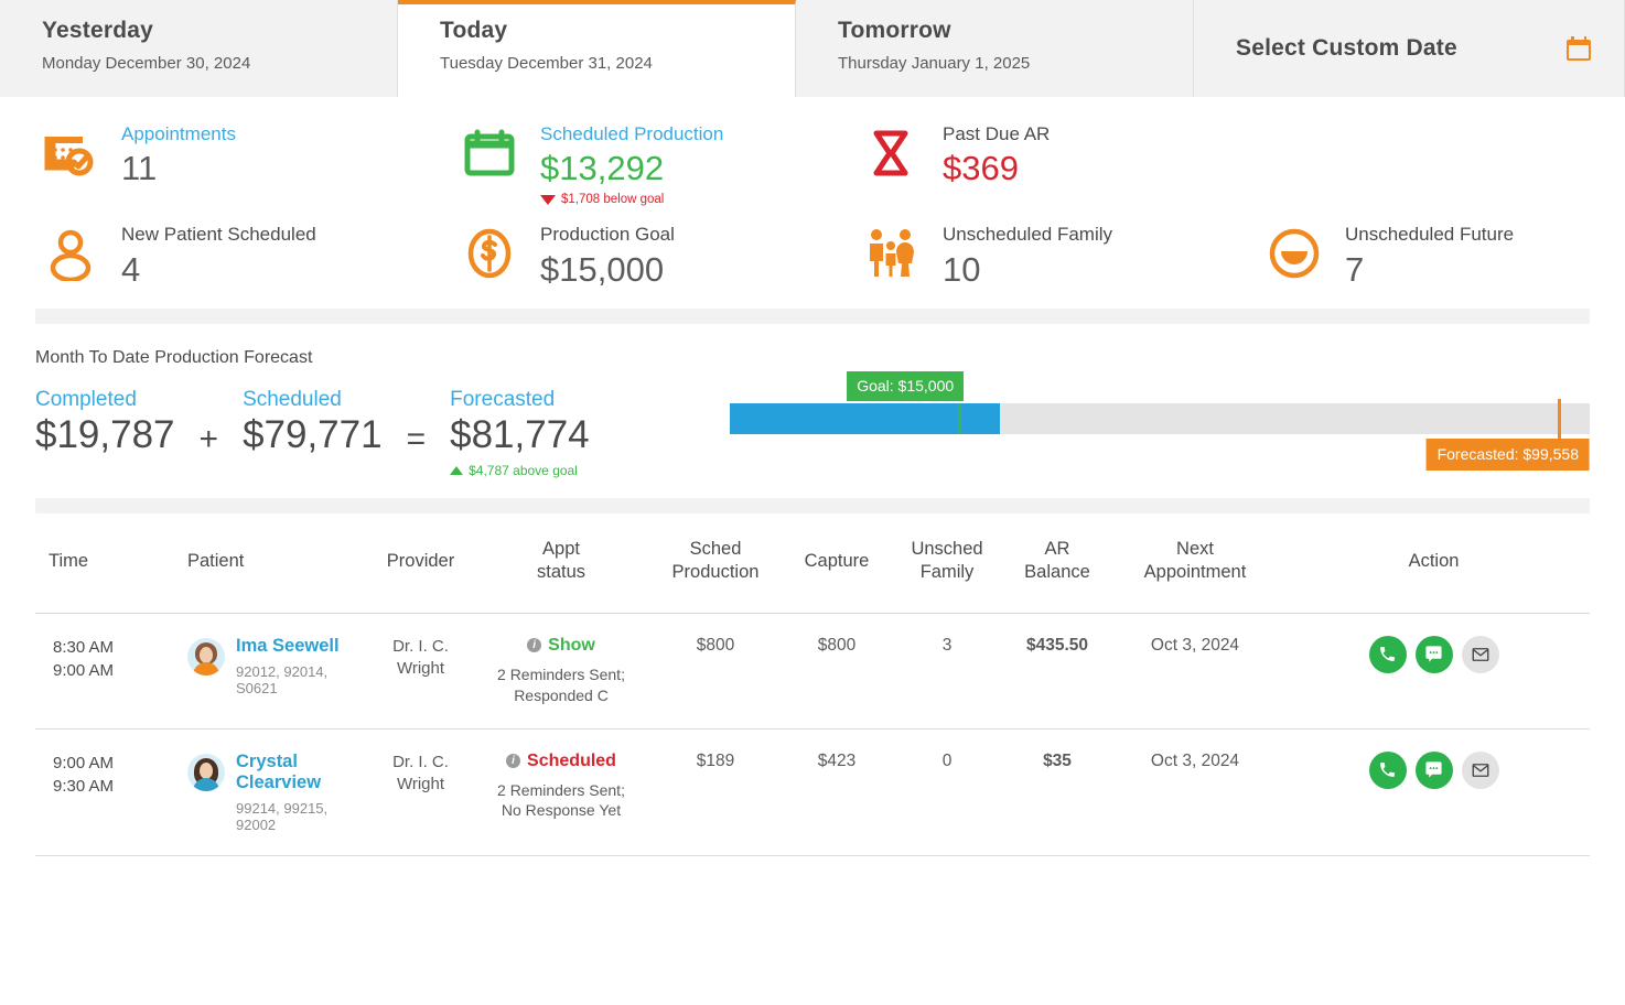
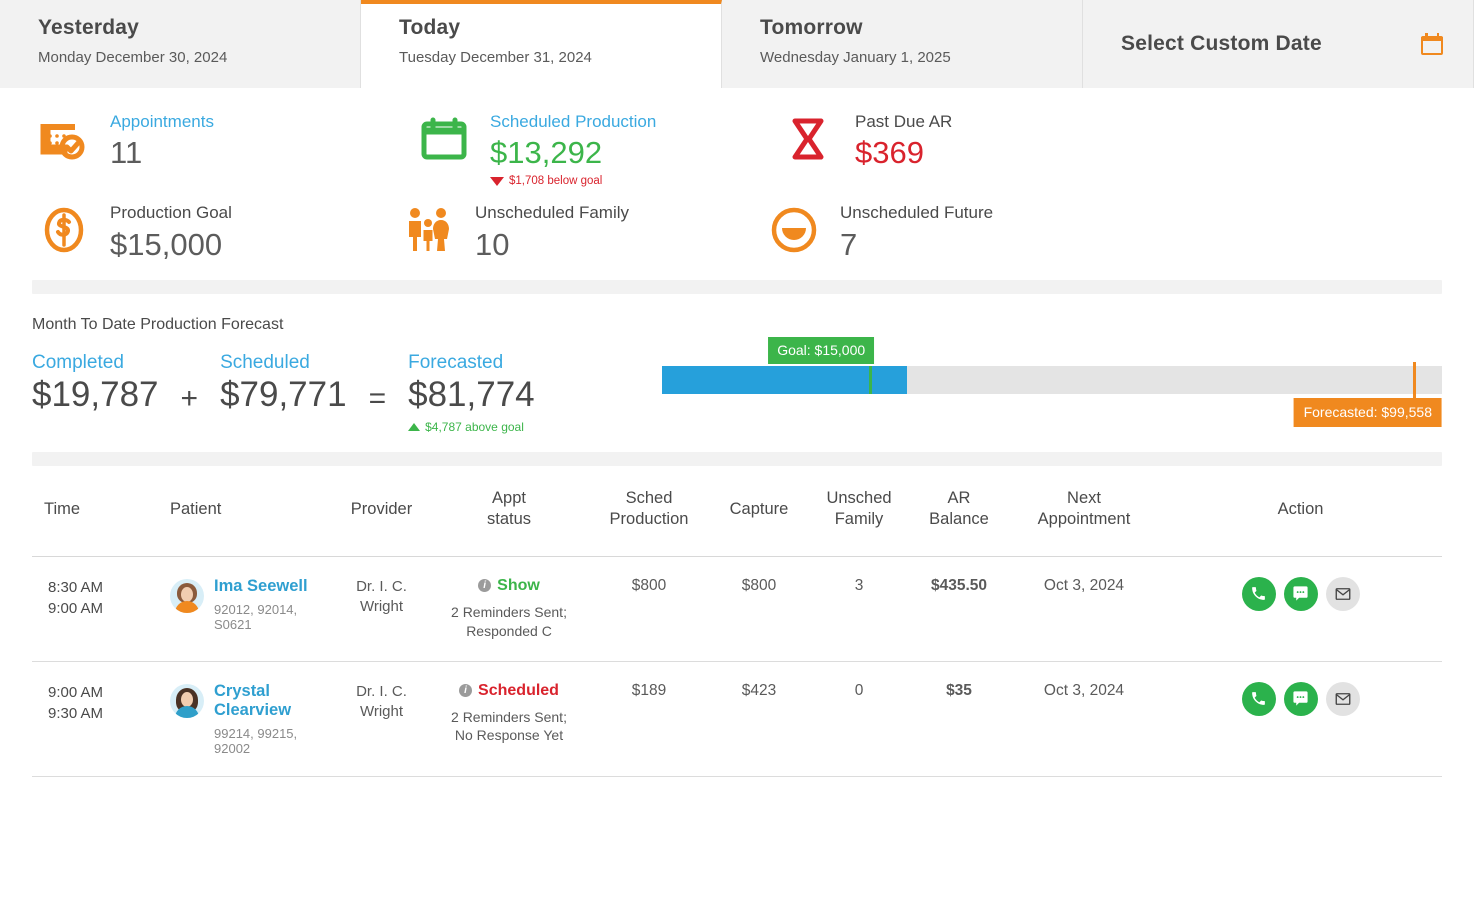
  Yesterday
  Monday December 30, 2024
  Today
  Tuesday December 31, 2024
  Tomorrow
- Thursday January 1, 2025
+ Wednesday January 1, 2025
  Select Custom Date
  Appointments
  11
  Scheduled Production
  $13,292
  $1,708 below goal
  Past Due AR
  $369
- New Patient Scheduled
- 4
  Production Goal
  $15,000
  Unscheduled Family
  10
  Unscheduled Future
  7
  Month To Date Production Forecast
  Completed
  $19,787
  +
  Scheduled
  $79,771
  =
  Forecasted
  $81,774
  $4,787 above goal
  Goal: $15,000
  Forecasted: $99,558
  Time	Patient	Provider	Appt status	Sched Production	Capture	Unsched Family	AR Balance	Next Appointment	Action
  8:30 AM 9:00 AM	Ima Seewell 92012, 92014, S0621	Dr. I. C. Wright	i Show 2 Reminders Sent; Responded C	$800	$800	3	$435.50	Oct 3, 2024
  9:00 AM 9:30 AM	Crystal Clearview 99214, 99215, 92002	Dr. I. C. Wright	i Scheduled 2 Reminders Sent; No Response Yet	$189	$423	0	$35	Oct 3, 2024
